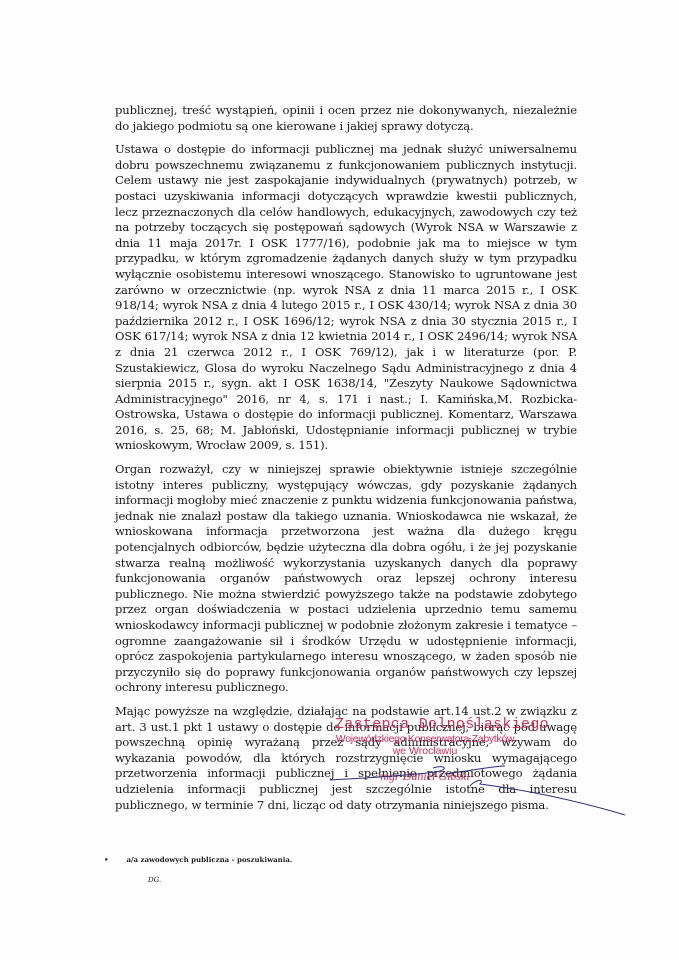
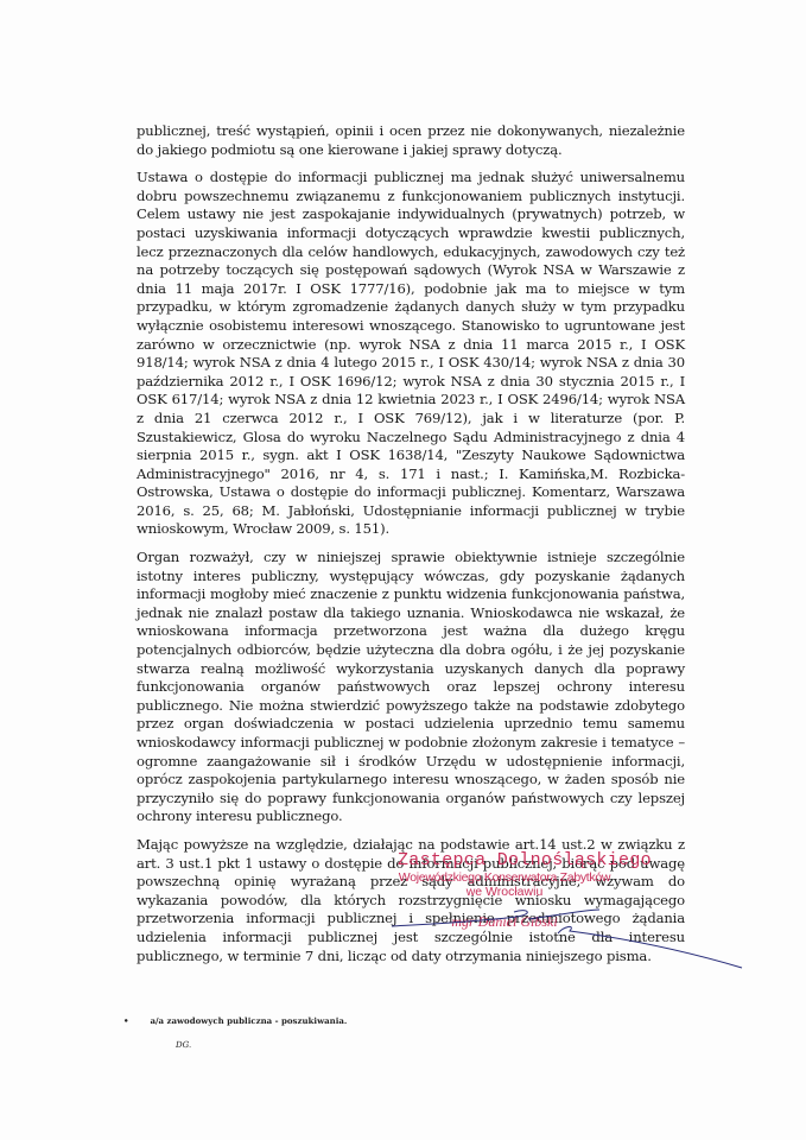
  publicznej, treść wystąpień, opinii i ocen przez nie dokonywanych, niezależnie do jakiego podmiotu są one kierowane i jakiej sprawy dotyczą.
- Ustawa o dostępie do informacji publicznej ma jednak służyć uniwersalnemu dobru powszechnemu związanemu z funkcjonowaniem publicznych instytucji. Celem ustawy nie jest zaspokajanie indywidualnych (prywatnych) potrzeb, w postaci uzyskiwania informacji dotyczących wprawdzie kwestii publicznych, lecz przeznaczonych dla celów handlowych, edukacyjnych, zawodowych czy też na potrzeby toczących się postępowań sądowych (Wyrok NSA w Warszawie z dnia 11 maja 2017r. I OSK 1777/16), podobnie jak ma to miejsce w tym przypadku, w którym zgromadzenie żądanych danych służy w tym przypadku wyłącznie osobistemu interesowi wnoszącego. Stanowisko to ugruntowane jest zarówno w orzecznictwie (np. wyrok NSA z dnia 11 marca 2015 r., I OSK 918/14; wyrok NSA z dnia 4 lutego 2015 r., I OSK 430/14; wyrok NSA z dnia 30 października 2012 r., I OSK 1696/12; wyrok NSA z dnia 30 stycznia 2015 r., I OSK 617/14; wyrok NSA z dnia 12 kwietnia 2014 r., I OSK 2496/14; wyrok NSA z dnia 21 czerwca 2012 r., I OSK 769/12), jak i w literaturze (por. P. Szustakiewicz, Glosa do wyroku Naczelnego Sądu Administracyjnego z dnia 4 sierpnia 2015 r., sygn. akt I OSK 1638/14, "Zeszyty Naukowe Sądownictwa Administracyjnego" 2016, nr 4, s. 171 i nast.; I. Kamińska,M. Rozbicka-Ostrowska, Ustawa o dostępie do informacji publicznej. Komentarz, Warszawa 2016, s. 25, 68; M. Jabłoński, Udostępnianie informacji publicznej w trybie wnioskowym, Wrocław 2009, s. 151).
+ Ustawa o dostępie do informacji publicznej ma jednak służyć uniwersalnemu dobru powszechnemu związanemu z funkcjonowaniem publicznych instytucji. Celem ustawy nie jest zaspokajanie indywidualnych (prywatnych) potrzeb, w postaci uzyskiwania informacji dotyczących wprawdzie kwestii publicznych, lecz przeznaczonych dla celów handlowych, edukacyjnych, zawodowych czy też na potrzeby toczących się postępowań sądowych (Wyrok NSA w Warszawie z dnia 11 maja 2017r. I OSK 1777/16), podobnie jak ma to miejsce w tym przypadku, w którym zgromadzenie żądanych danych służy w tym przypadku wyłącznie osobistemu interesowi wnoszącego. Stanowisko to ugruntowane jest zarówno w orzecznictwie (np. wyrok NSA z dnia 11 marca 2015 r., I OSK 918/14; wyrok NSA z dnia 4 lutego 2015 r., I OSK 430/14; wyrok NSA z dnia 30 października 2012 r., I OSK 1696/12; wyrok NSA z dnia 30 stycznia 2015 r., I OSK 617/14; wyrok NSA z dnia 12 kwietnia 2023 r., I OSK 2496/14; wyrok NSA z dnia 21 czerwca 2012 r., I OSK 769/12), jak i w literaturze (por. P. Szustakiewicz, Glosa do wyroku Naczelnego Sądu Administracyjnego z dnia 4 sierpnia 2015 r., sygn. akt I OSK 1638/14, "Zeszyty Naukowe Sądownictwa Administracyjnego" 2016, nr 4, s. 171 i nast.; I. Kamińska,M. Rozbicka-Ostrowska, Ustawa o dostępie do informacji publicznej. Komentarz, Warszawa 2016, s. 25, 68; M. Jabłoński, Udostępnianie informacji publicznej w trybie wnioskowym, Wrocław 2009, s. 151).
  Organ rozważył, czy w niniejszej sprawie obiektywnie istnieje szczególnie istotny interes publiczny, występujący wówczas, gdy pozyskanie żądanych informacji mogłoby mieć znaczenie z punktu widzenia funkcjonowania państwa, jednak nie znalazł postaw dla takiego uznania. Wnioskodawca nie wskazał, że wnioskowana informacja przetworzona jest ważna dla dużego kręgu potencjalnych odbiorców, będzie użyteczna dla dobra ogółu, i że jej pozyskanie stwarza realną możliwość wykorzystania uzyskanych danych dla poprawy funkcjonowania organów państwowych oraz lepszej ochrony interesu publicznego. Nie można stwierdzić powyższego także na podstawie zdobytego przez organ doświadczenia w postaci udzielenia uprzednio temu samemu wnioskodawcy informacji publicznej w podobnie złożonym zakresie i tematyce – ogromne zaangażowanie sił i środków Urzędu w udostępnienie informacji, oprócz zaspokojenia partykularnego interesu wnoszącego, w żaden sposób nie przyczyniło się do poprawy funkcjonowania organów państwowych czy lepszej ochrony interesu publicznego.
  Mając powyższe na względzie, działając na podstawie art.14 ust.2 w związku z art. 3 ust.1 pkt 1 ustawy o dostępie do informacji publicznej, biorąc pod uwagę powszechną opinię wyrażaną przez sądy administracyjne, wzywam do wykazania powodów, dla których rozstrzygnięcie wniosku wymagającego przetworzenia informacji publicznej i spełnienie przdmiotowego żądania udzielenia informacji publicznej jest szczególnie istotne dl interesu publicznego, w terminie 7 dni, licząc od daty otrzymania niniejszego pisma.
  Zastępca Dolnośląskiego
  Wojewódzkiego Konserwatora Zabytków
  we Wrocławiu
  m Daniel Gibski
  • a/a zawodowych publiczna - poszukiwania.
  DG.
